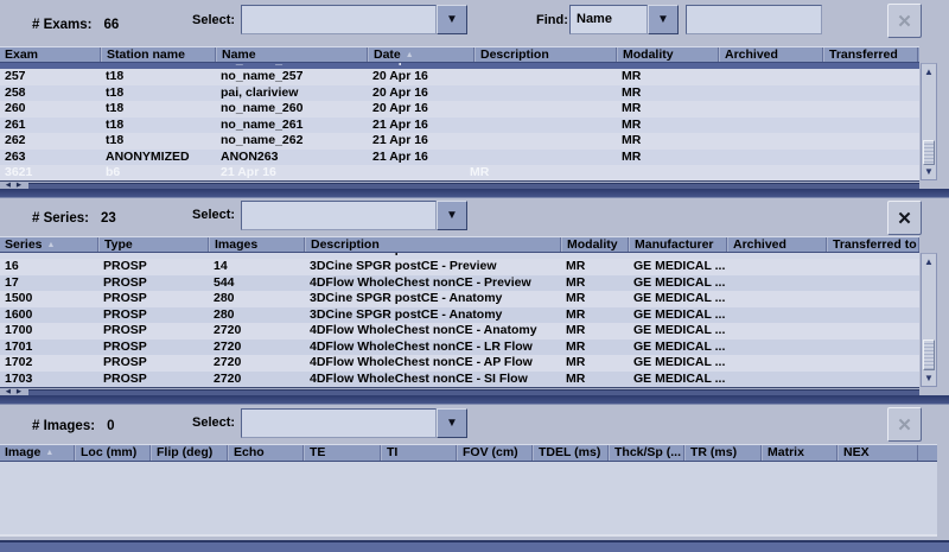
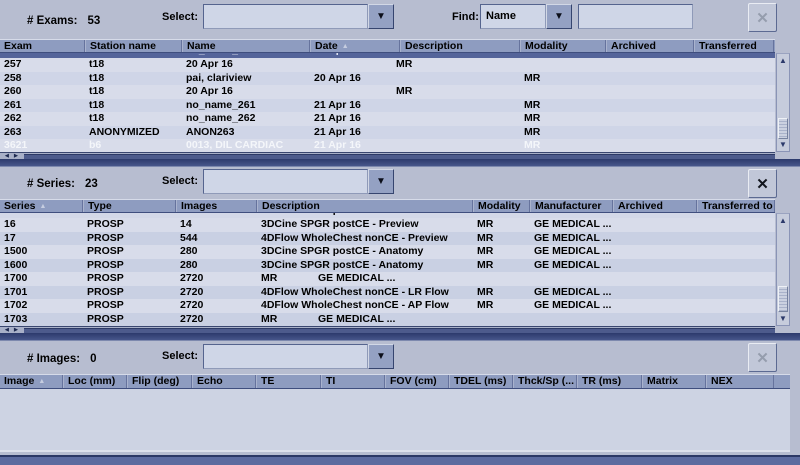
- # Exams: 66
+ # Exams: 53
  Select:
  ▼
  Find:
  Name
  ▼
  ✕
  Exam
  Station name
  Name
  Date
  Description
  Modality
  Archived
  Transferred
  257
  t18
- no_name_257
  20 Apr 16
  MR
  258
  t18
  pai, clariview
  20 Apr 16
  MR
  260
  t18
- no_name_260
  20 Apr 16
  MR
  261
  t18
  no_name_261
  21 Apr 16
  MR
  262
  t18
  no_name_262
  21 Apr 16
  MR
  263
  ANONYMIZED
  ANON263
  21 Apr 16
  MR
  3621
  b6
+ 0013, DIL CARDIAC
  21 Apr 16
  MR
  ▲
  ▼
  # Series: 23
  Select:
  ▼
  ✕
  Series
  Type
  Images
  Description
  Modality
  Manufacturer
  Archived
  Transferred to
  16
  PROSP
  14
  3DCine SPGR postCE - Preview
  MR
  GE MEDICAL ...
  17
  PROSP
  544
  4DFlow WholeChest nonCE - Preview
  MR
  GE MEDICAL ...
  1500
  PROSP
  280
  3DCine SPGR postCE - Anatomy
  MR
  GE MEDICAL ...
  1600
  PROSP
  280
  3DCine SPGR postCE - Anatomy
  MR
  GE MEDICAL ...
  1700
  PROSP
  2720
- 4DFlow WholeChest nonCE - Anatomy
  MR
  GE MEDICAL ...
  1701
  PROSP
  2720
  4DFlow WholeChest nonCE - LR Flow
  MR
  GE MEDICAL ...
  1702
  PROSP
  2720
  4DFlow WholeChest nonCE - AP Flow
  MR
  GE MEDICAL ...
  1703
  PROSP
  2720
- 4DFlow WholeChest nonCE - SI Flow
  MR
  GE MEDICAL ...
  ▲
  ▼
  # Images: 0
  Select:
  ▼
  ✕
  Image
  Loc (mm)
  Flip (deg)
  Echo
  TE
  TI
  FOV (cm)
  TDEL (ms)
  Thck/Sp (...
  TR (ms)
  Matrix
  NEX
